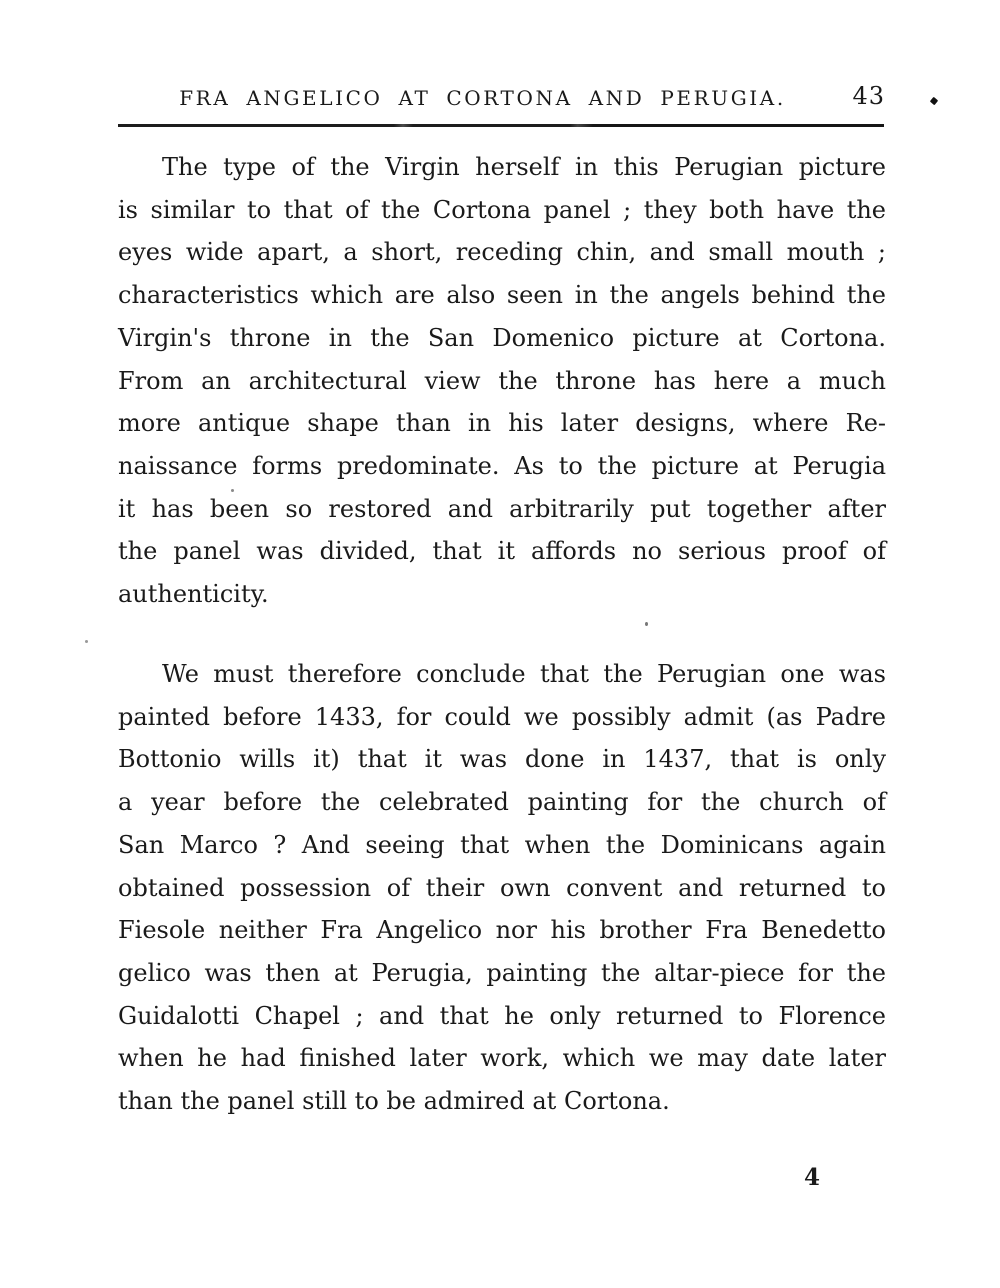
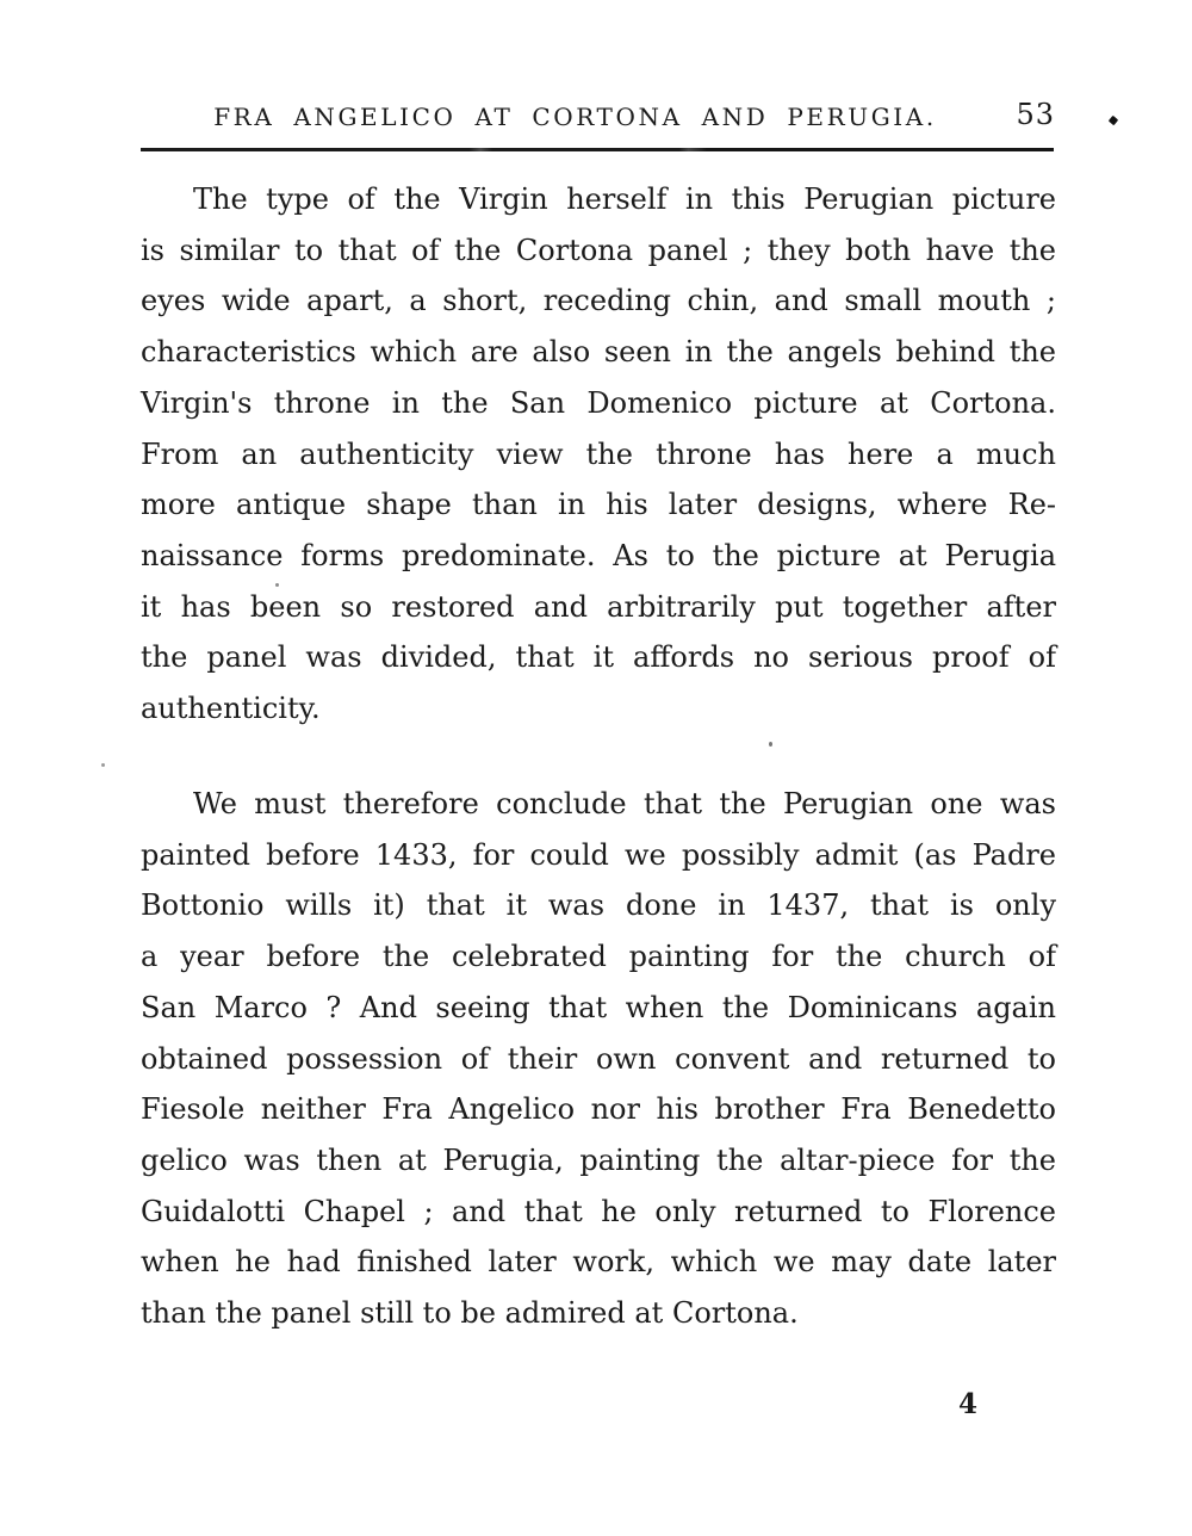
  FRA ANGELICO AT CORTONA AND PERUGIA.
- 43
+ 53
  The type of the Virgin herself in this Perugian picture
  is similar to that of the Cortona panel ; they both have the
  eyes wide apart, a short, receding chin, and small mouth ;
  characteristics which are also seen in the angels behind the
  Virgin's throne in the San Domenico picture at Cortona.
- From an architectural view the throne has here a much
+ From an authenticity view the throne has here a much
  more antique shape than in his later designs, where Re-
  naissance forms predominate. As to the picture at Perugia
  it has been so restored and arbitrarily put together after
  the panel was divided, that it affords no serious proof of
  authenticity.
  We must therefore conclude that the Perugian one was
  painted before 1433, for could we possibly admit (as Padre
  Bottonio wills it) that it was done in 1437, that is only
  a year before the celebrated painting for the church of
  San Marco ? And seeing that when the Dominicans again
  obtained possession of their own convent and returned to
  Fiesole neither Fra Angelico nor his brother Fra Benedetto
  gelico was then at Perugia, painting the altar-piece for the
  Guidalotti Chapel ; and that he only returned to Florence
  when he had finished later work, which we may date later
  than the panel still to be admired at Cortona.
  4
